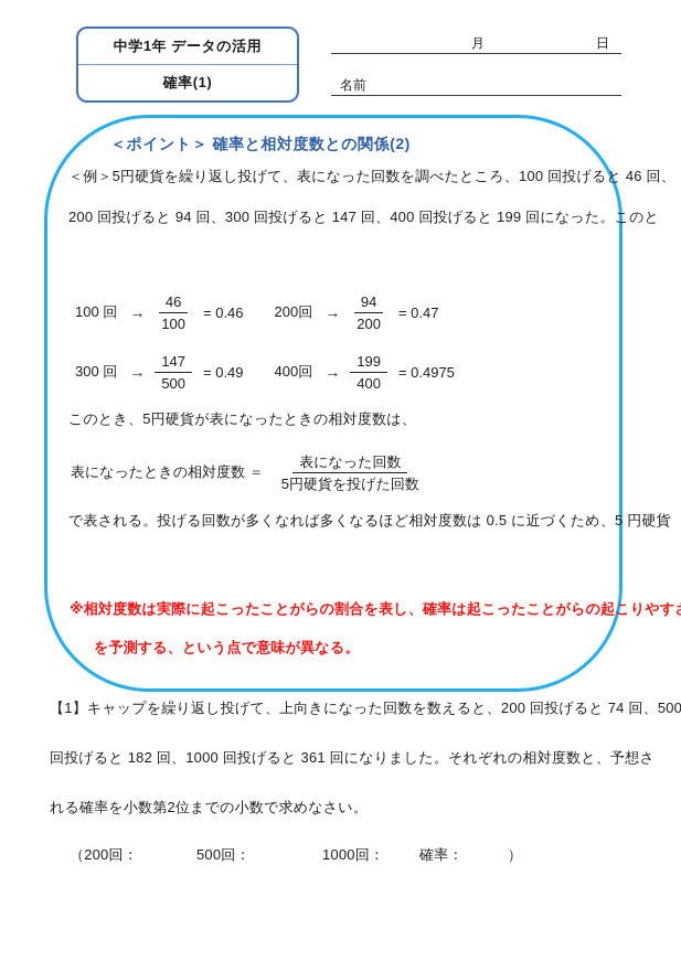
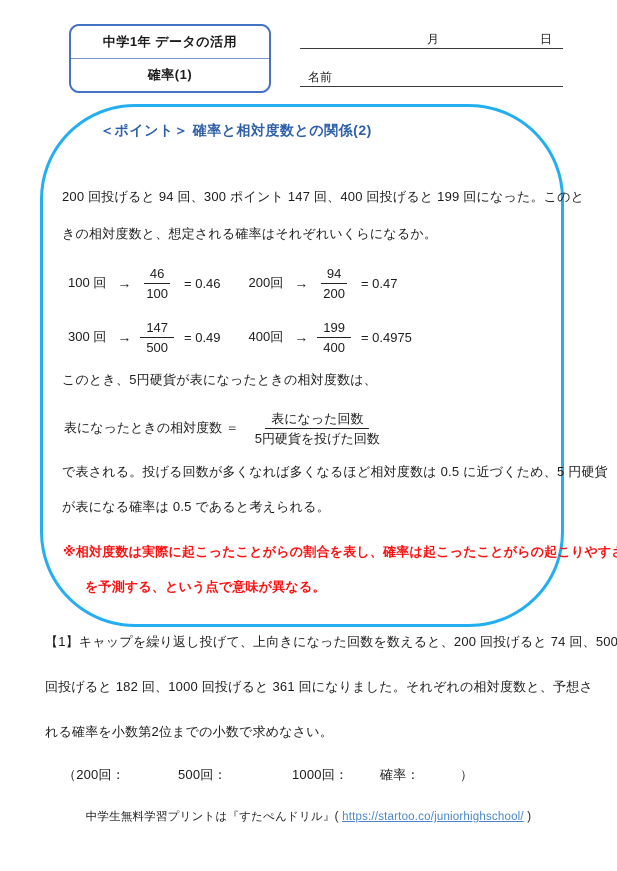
  中学1年 データの活用
  確率(1)
  月
  日
  名前
  ＜ポイント＞ 確率と相対度数との関係(2)
- ＜例＞5円硬貨を繰り返し投げて、表になった回数を調べたところ、100 回投げると 46 回、
- 200 回投げると 94 回、300 回投げると 147 回、400 回投げると 199 回になった。このと
+ 200 回投げると 94 回、300 ポイント 147 回、400 回投げると 199 回になった。このと
+ きの相対度数と、想定される確率はそれぞれいくらになるか。
  100 回
  →
  46
  100
  = 0.46
  200回
  →
  94
  200
  = 0.47
  300 回
  →
  147
  500
  = 0.49
  400回
  →
  199
  400
  = 0.4975
  このとき、5円硬貨が表になったときの相対度数は、
  表になったときの相対度数 ＝
  表になった回数
  5円硬貨を投げた回数
  で表される。投げる回数が多くなれば多くなるほど相対度数は 0.5 に近づくため、5 円硬貨
+ が表になる確率は 0.5 であると考えられる。
  ※相対度数は実際に起こったことがらの割合を表し、確率は起こったことがらの起こりやす
  を予測する、という点で意味が異なる。
  【1】キャップを繰り返し投げて、上向きになった回数を数えると、200 回投げると 74 回、500
  回投げると 182 回、1000 回投げると 361 回になりました。それぞれの相対度数と、予想さ
  れる確率を小数第2位までの小数で求めなさい。
  （200回：
  500回：
  1000回：
  確率：
  ）
+ 中学生無料学習プリントは『すたぺんドリル』( https://startoo.co/juniorhighschool/ )
